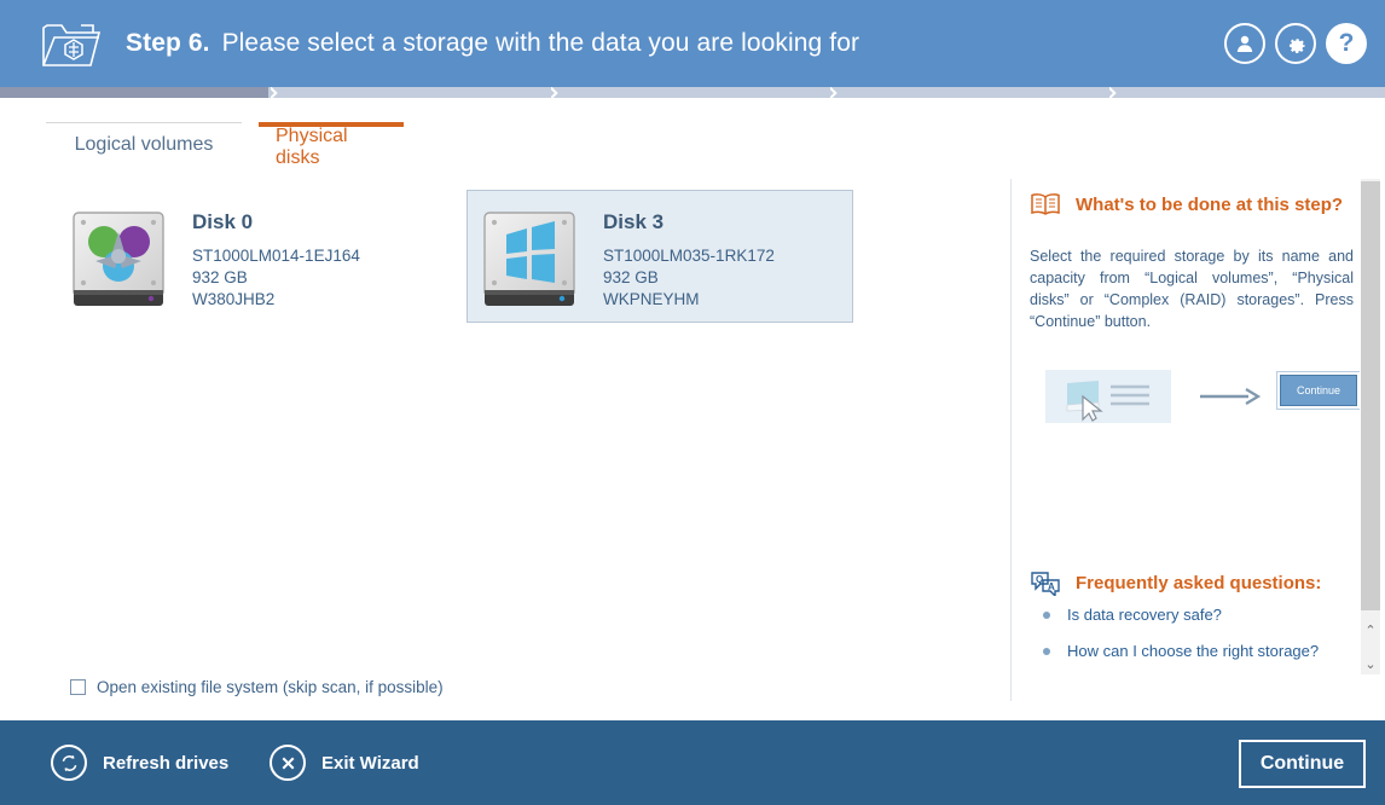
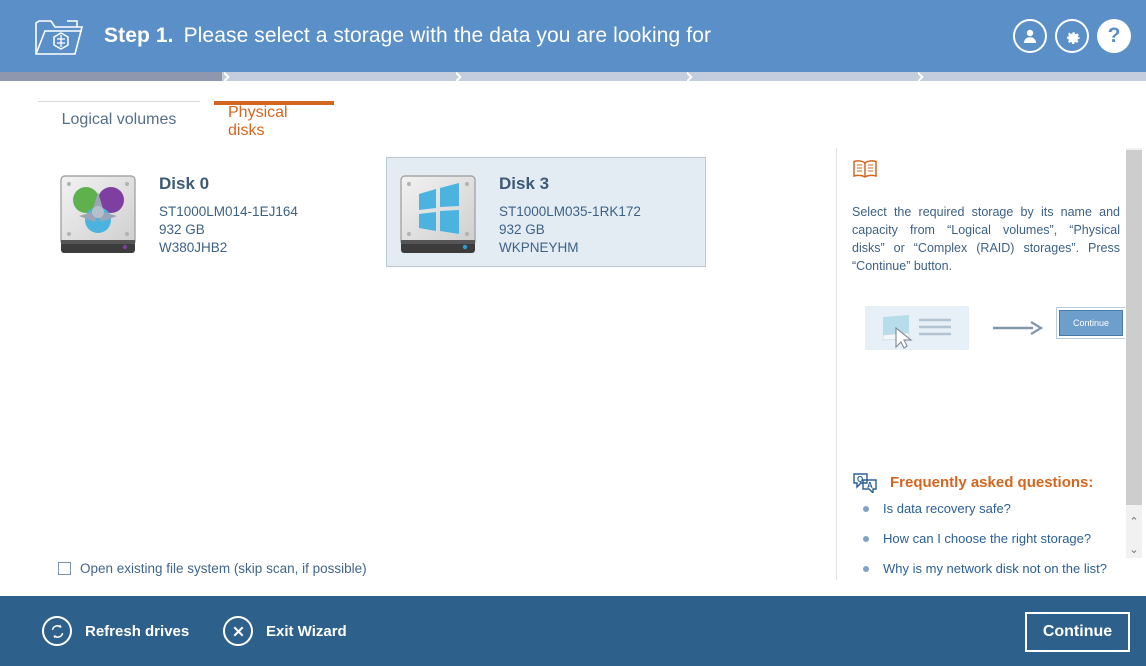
- Step 6.
+ Step 1.
  Please select a storage with the data you are looking for
  ?
  Logical volumes
  Physical disks
  Disk 0
  ST1000LM014-1EJ164
  932 GB
  W380JHB2
  Disk 3
  ST1000LM035-1RK172
  932 GB
  WKPNEYHM
  Open existing file system (skip scan, if possible)
- What's to be done at this step?
  Select the required storage by its name and capacity from “Logical volumes”, “Physical disks” or “Complex (RAID) storages”. Press “Continue” button.
  Continue
  Q
  A
  Frequently asked questions:
  Is data recovery safe?
  How can I choose the right storage?
+ Why is my network disk not on the list?
  ⌃
  ⌄
  Refresh drives
  Exit Wizard
  Continue
